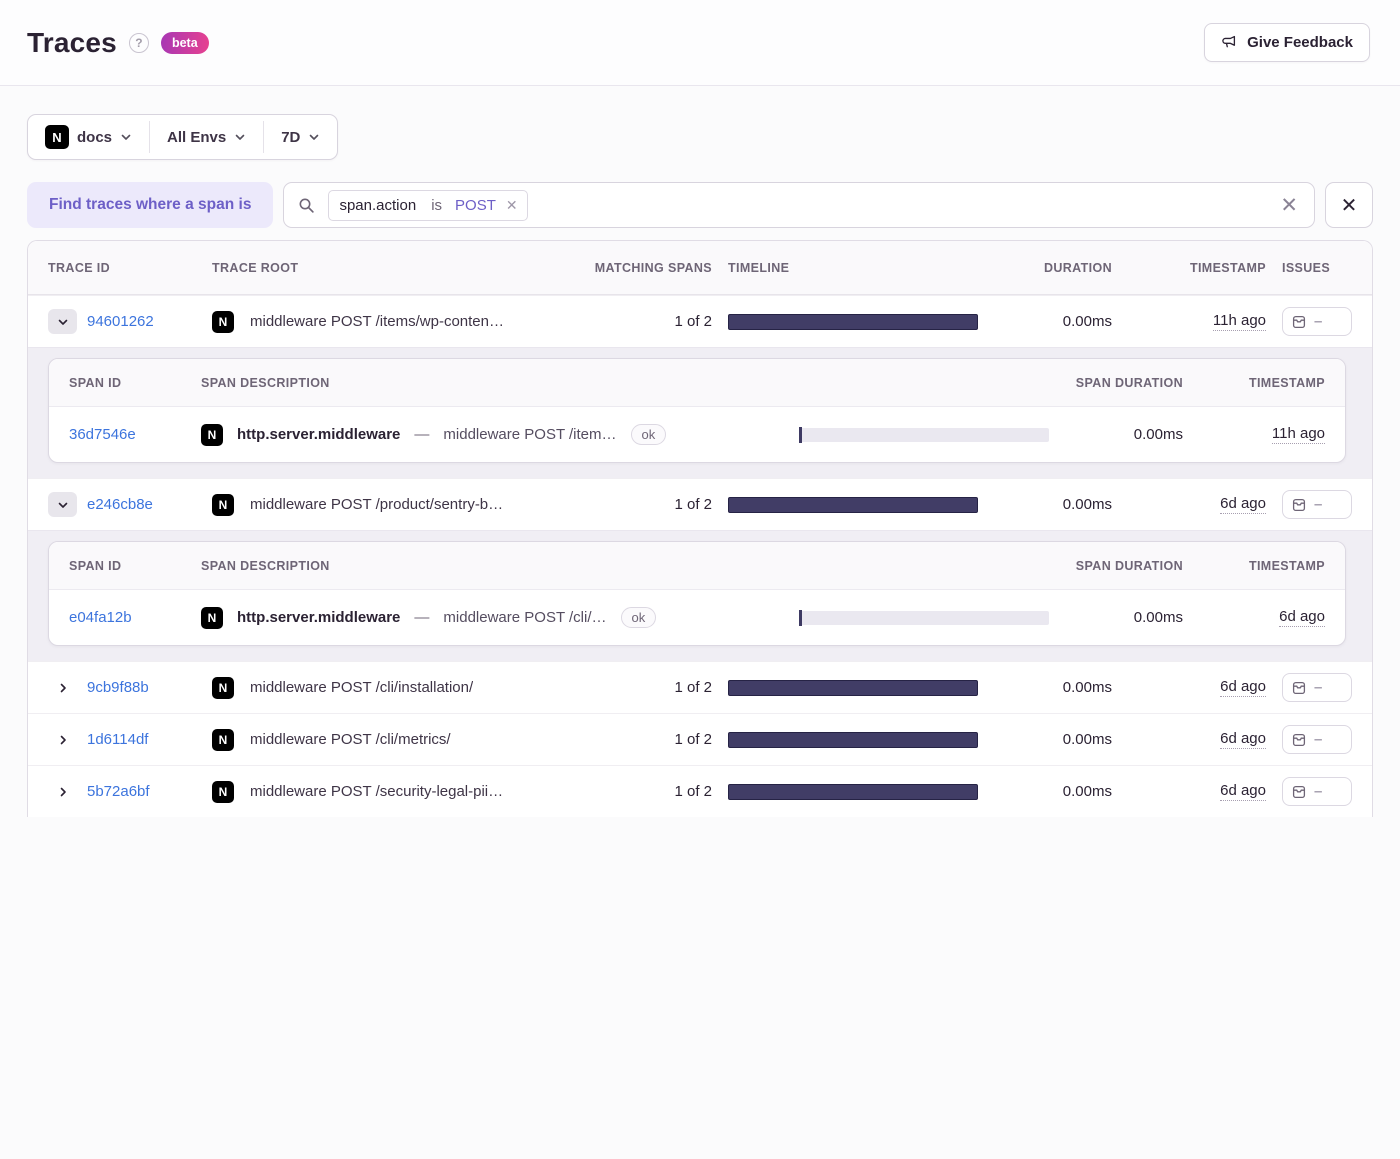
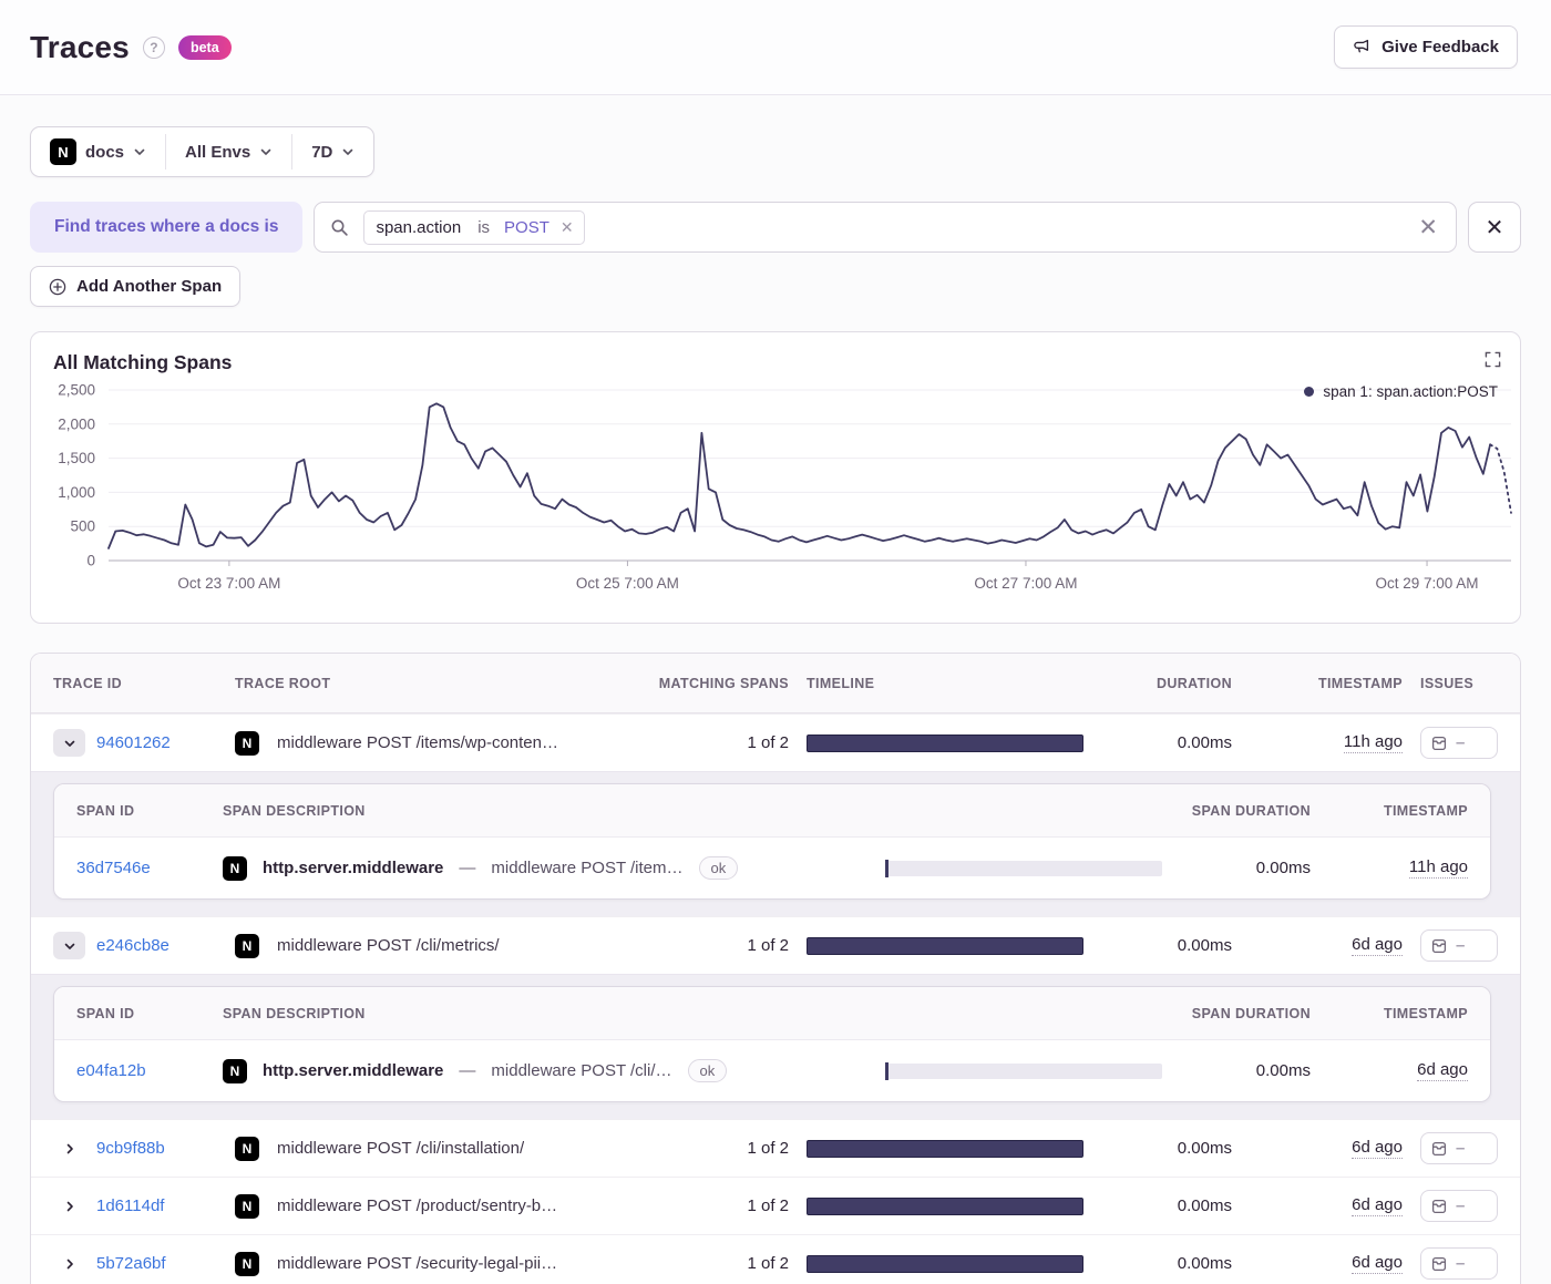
  Traces
  ?
  beta
  Give Feedback
  N
  docs
  All Envs
  7D
- Find traces where a span is
+ Find traces where a docs is
  span.action
  is
  POST
  ✕
  ✕
  ✕
+ Add Another Span
+ All Matching Spans
+ span 1: span.action:POST
+ 0
+ 500
+ 1,000
+ 1,500
+ 2,000
+ 2,500
+ Oct 23 7:00 AM
+ Oct 25 7:00 AM
+ Oct 27 7:00 AM
+ Oct 29 7:00 AM
  TRACE ID
  TRACE ROOT
  MATCHING SPANS
  TIMELINE
  DURATION
  TIMESTAMP
  ISSUES
  94601262
  N
  middleware POST /items/wp-conten…
  1 of 2
  0.00ms
  11h ago
  –
  SPAN ID
  SPAN DESCRIPTION
  SPAN DURATION
  TIMESTAMP
  36d7546e
  N
  http.server.middleware
  —
  middleware POST /item…
  ok
  0.00ms
  11h ago
  e246cb8e
  N
- middleware POST /product/sentry-b…
+ middleware POST /cli/metrics/
  1 of 2
  0.00ms
  6d ago
  –
  SPAN ID
  SPAN DESCRIPTION
  SPAN DURATION
  TIMESTAMP
  e04fa12b
  N
  http.server.middleware
  —
  middleware POST /cli/…
  ok
  0.00ms
  6d ago
  9cb9f88b
  N
  middleware POST /cli/installation/
  1 of 2
  0.00ms
  6d ago
  –
  1d6114df
  N
- middleware POST /cli/metrics/
+ middleware POST /product/sentry-b…
  1 of 2
  0.00ms
  6d ago
  –
  5b72a6bf
  N
  middleware POST /security-legal-pii…
  1 of 2
  0.00ms
  6d ago
  –
